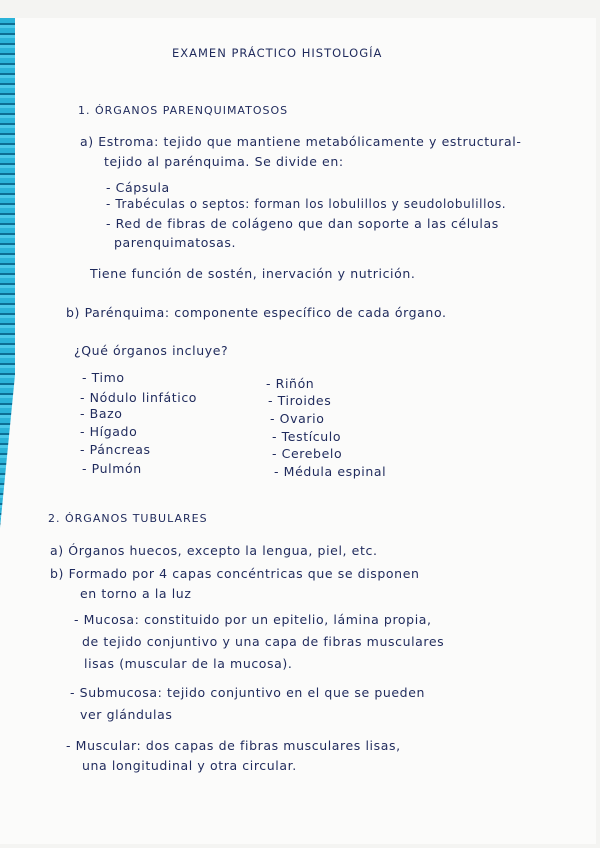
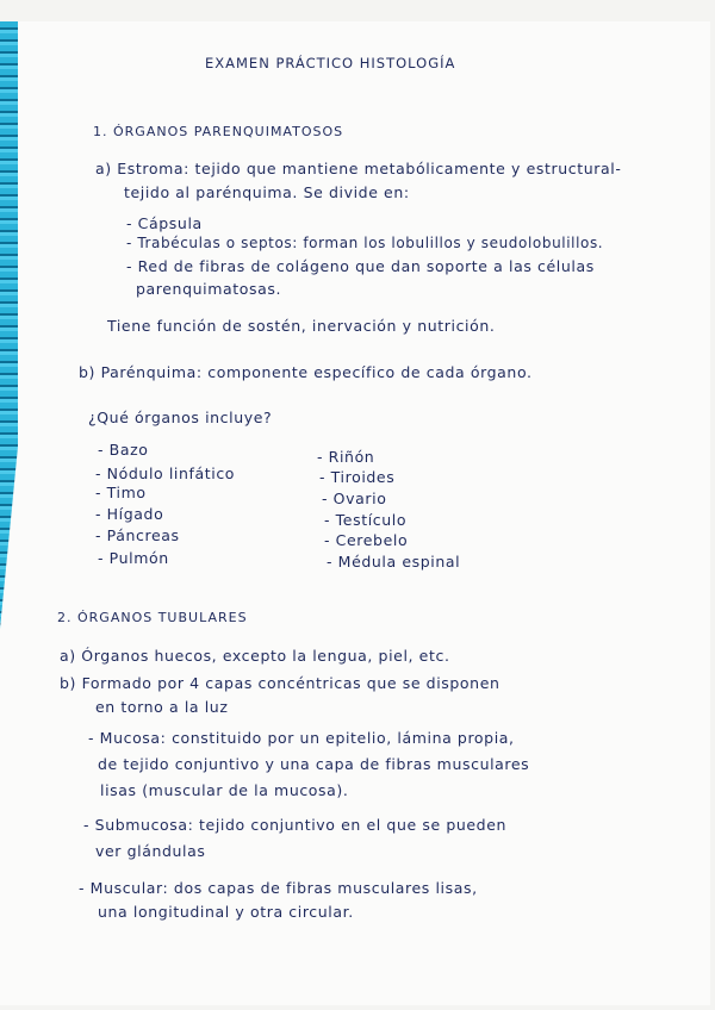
  EXAMEN PRÁCTICO HISTOLOGÍA
  1. ÓRGANOS PARENQUIMATOSOS
  a) Estroma: tejido que mantiene metabólicamente y estructural-
  tejido al parénquima. Se divide en:
  - Cápsula
  - Trabéculas o septos: forman los lobulillos y seudolobulillos.
  - Red de fibras de colágeno que dan soporte a las células
  parenquimatosas.
  Tiene función de sostén, inervación y nutrición.
  b) Parénquima: componente específico de cada órgano.
  ¿Qué órganos incluye?
- - Timo
+ - Bazo
  - Nódulo linfático
- - Bazo
+ - Timo
  - Hígado
  - Páncreas
  - Pulmón
  - Riñón
  - Tiroides
  - Ovario
  - Testículo
  - Cerebelo
  - Médula espinal
  2. ÓRGANOS TUBULARES
  a) Órganos huecos, excepto la lengua, piel, etc.
  b) Formado por 4 capas concéntricas que se disponen
  en torno a la luz
  - Mucosa: constituido por un epitelio, lámina propia,
  de tejido conjuntivo y una capa de fibras musculares
  lisas (muscular de la mucosa).
  - Submucosa: tejido conjuntivo en el que se pueden
  ver glándulas
  - Muscular: dos capas de fibras musculares lisas,
  una longitudinal y otra circular.
